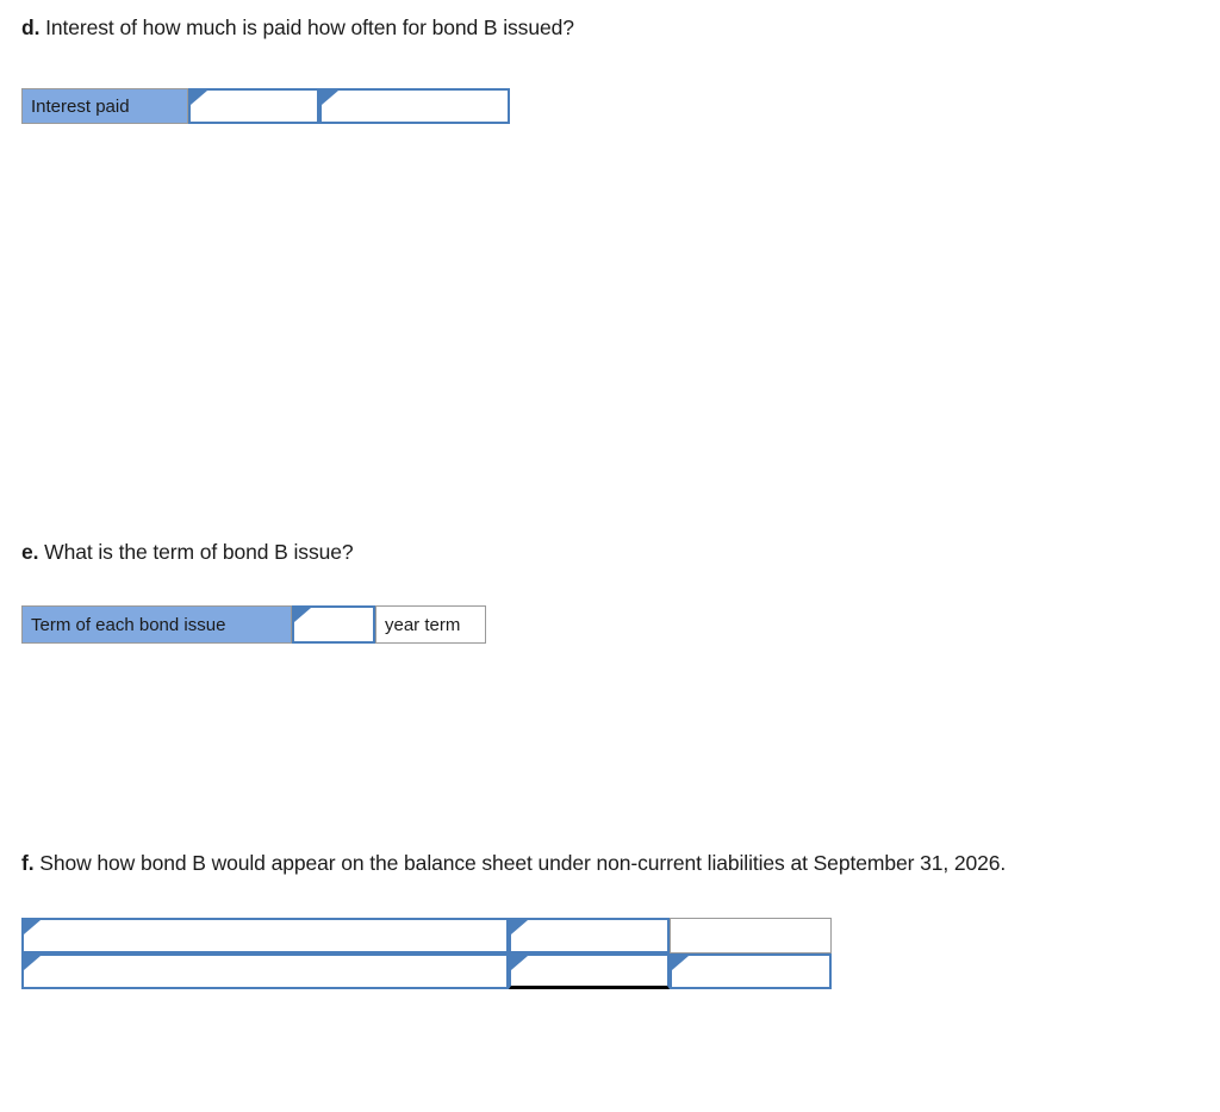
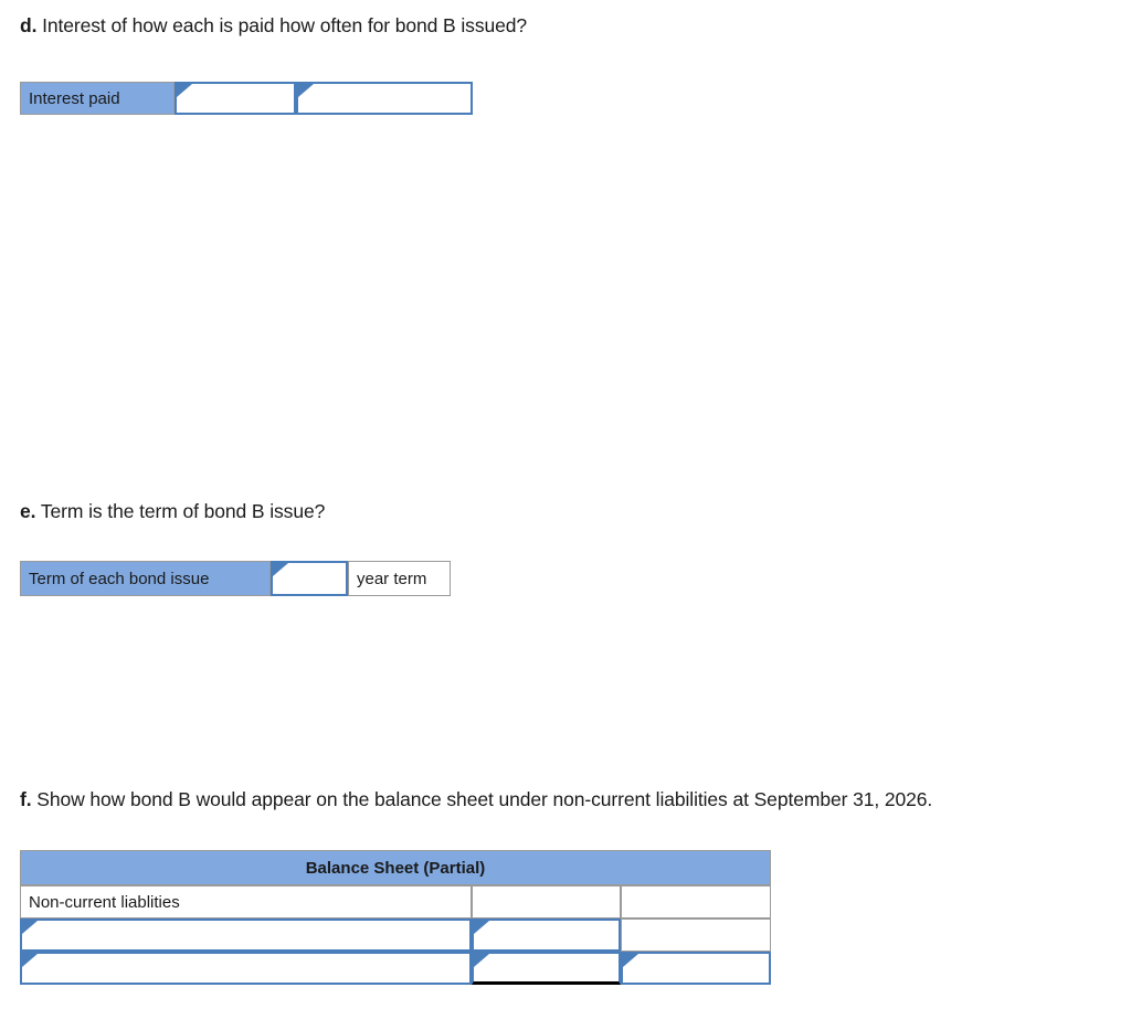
- d. Interest of how much is paid how often for bond B issued?
+ d. Interest of how each is paid how often for bond B issued?
  Interest paid
- e. What is the term of bond B issue?
+ e. Term is the term of bond B issue?
  Term of each bond issue		year term
  f. Show how bond B would appear on the balance sheet under non-current liabilities at September 31, 2026.
+ Balance Sheet (Partial)
+ Non-current liablities
